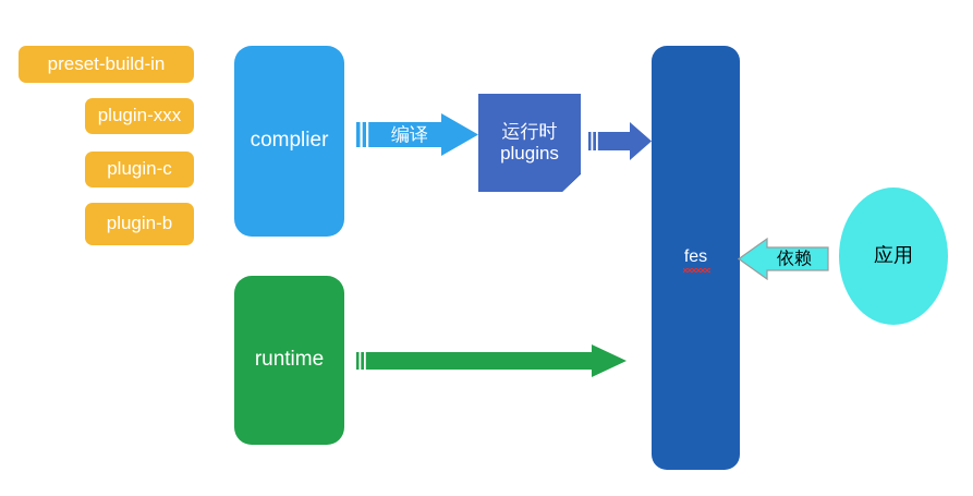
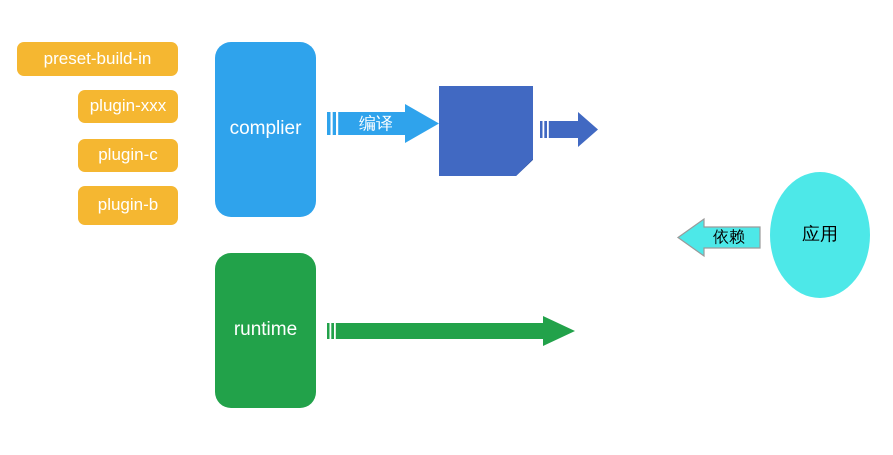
  preset-build-in
  plugin-xxx
  plugin-c
  plugin-b
  complier
  runtime
  编译
- 运行时
- plugins
- fes
  依赖
  应用
